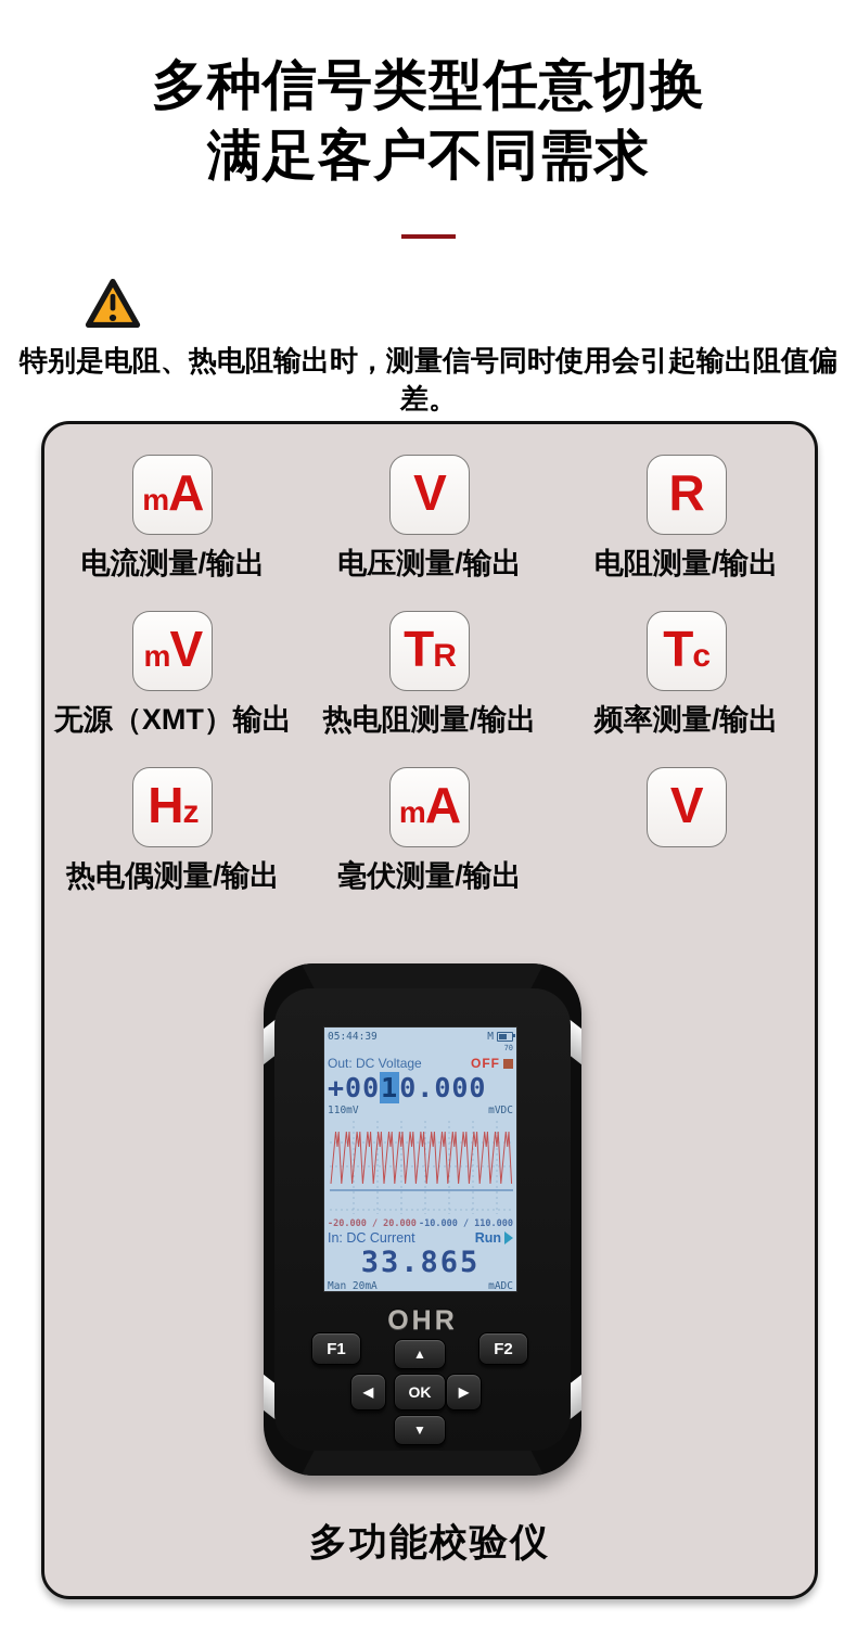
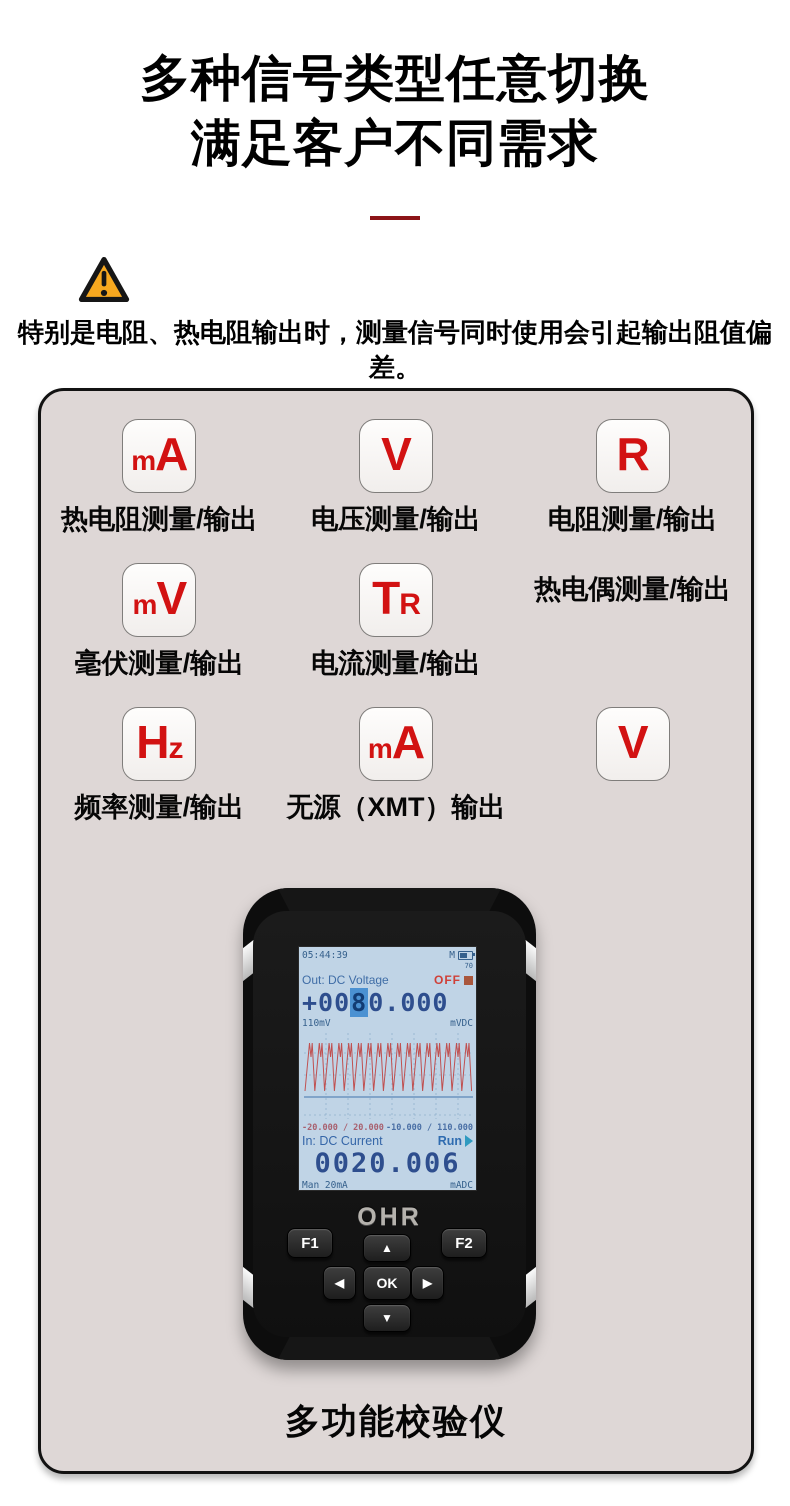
  多种信号类型任意切换
  满足客户不同需求
  特别是电阻、热电阻输出时，测量信号同时使用会引起输出阻值偏差。
  mA
- 电流测量/输出
+ 热电阻测量/输出
  V
  电压测量/输出
  R
  电阻测量/输出
  mV
- 无源（XMT）输出
+ 毫伏测量/输出
  TR
- 热电阻测量/输出
+ 电流测量/输出
- Tc
- 频率测量/输出
+ 热电偶测量/输出
  Hz
- 热电偶测量/输出
+ 频率测量/输出
  mA
- 毫伏测量/输出
+ 无源（XMT）输出
  V
  05:44:39
  M
  70
  Out: DC Voltage
  OFF
- +0010.000
+ +0080.000
  110mV
  mVDC
  -20.000 / 20.000
  -10.000 / 110.000
  In: DC Current
  Run
- 33.865
+ 0020.006
  Man 20mA
  mADC
  OHR
  F1
  F2
  ▲
  ◀
  OK
  ▶
  ▼
  多功能校验仪
